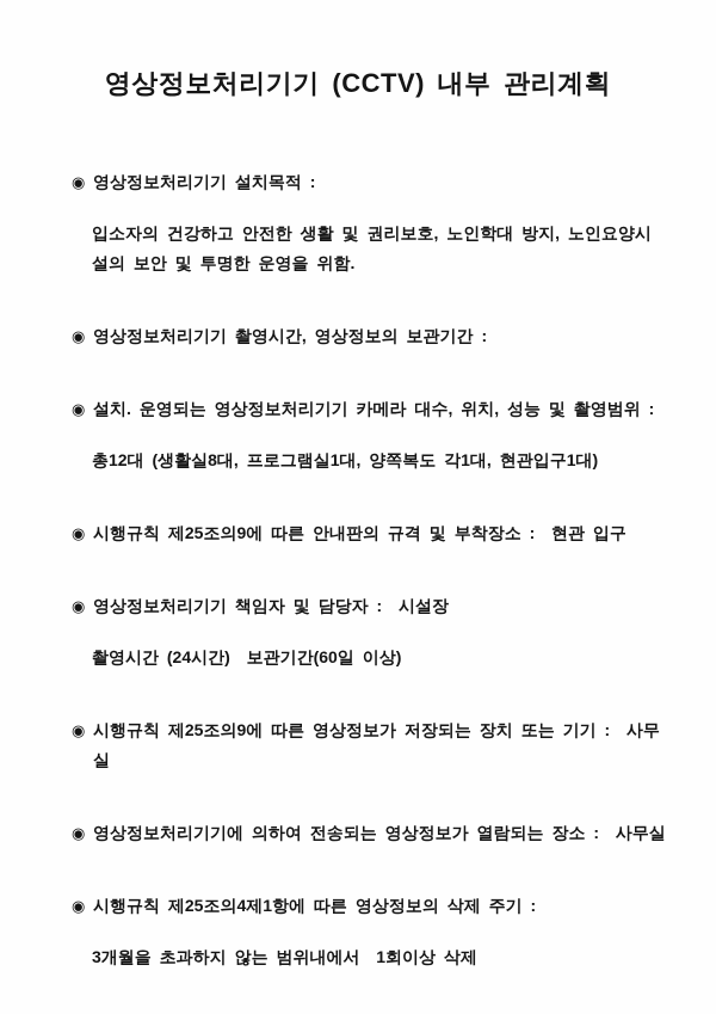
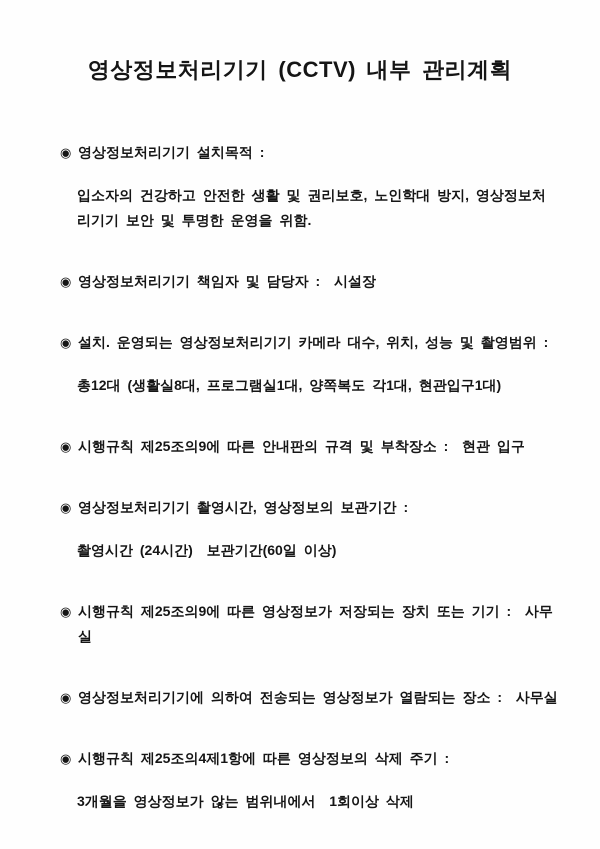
  영상정보처리기기 (CCTV) 내부 관리계획
  ◉
  영상정보처리기기 설치목적 :
- 입소자의 건강하고 안전한 생활 및 권리보호, 노인학대 방지, 노인요양시설의 보안 및 투명한 운영을 위함.
+ 입소자의 건강하고 안전한 생활 및 권리보호, 노인학대 방지, 영상정보처리기기 보안 및 투명한 운영을 위함.
  ◉
- 영상정보처리기기 촬영시간, 영상정보의 보관기간 :
+ 영상정보처리기기 책임자 및 담당자 : 시설장
  ◉
  설치. 운영되는 영상정보처리기기 카메라 대수, 위치, 성능 및 촬영범위 :
  총12대 (생활실8대, 프로그램실1대, 양쪽복도 각1대, 현관입구1대)
  ◉
  시행규칙 제25조의9에 따른 안내판의 규격 및 부착장소 : 현관 입구
  ◉
- 영상정보처리기기 책임자 및 담당자 : 시설장
+ 영상정보처리기기 촬영시간, 영상정보의 보관기간 :
  촬영시간 (24시간) 보관기간(60일 이상)
  ◉
  시행규칙 제25조의9에 따른 영상정보가 저장되는 장치 또는 기기 : 사무실
  ◉
  영상정보처리기기에 의하여 전송되는 영상정보가 열람되는 장소 : 사무실
  ◉
  시행규칙 제25조의4제1항에 따른 영상정보의 삭제 주기 :
- 3개월을 초과하지 않는 범위내에서 1회이상 삭제
+ 3개월을 영상정보가 않는 범위내에서 1회이상 삭제
